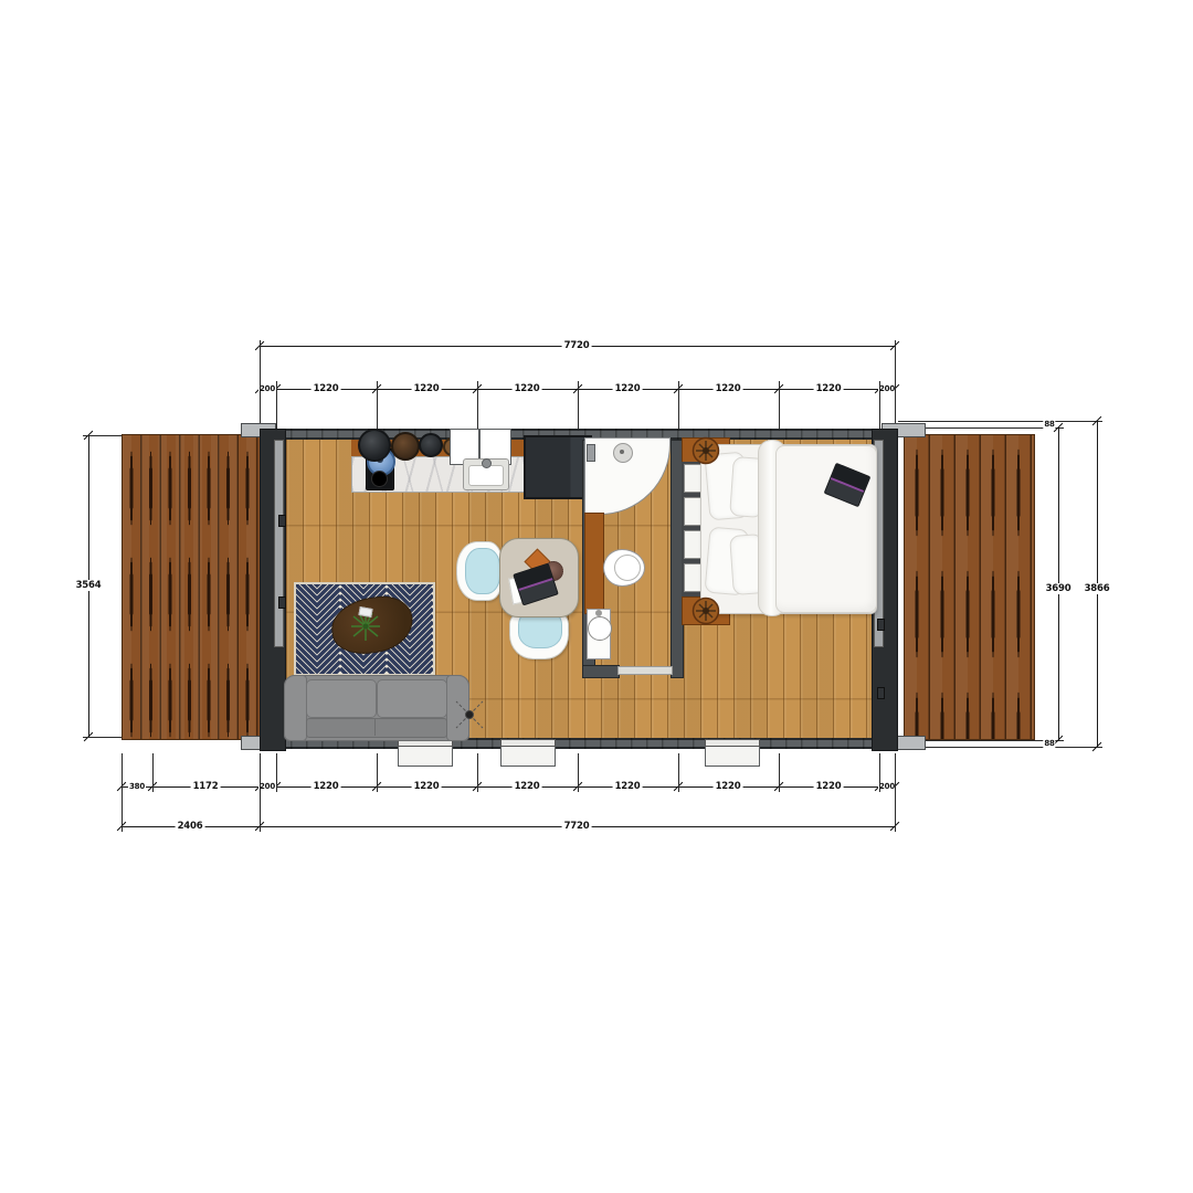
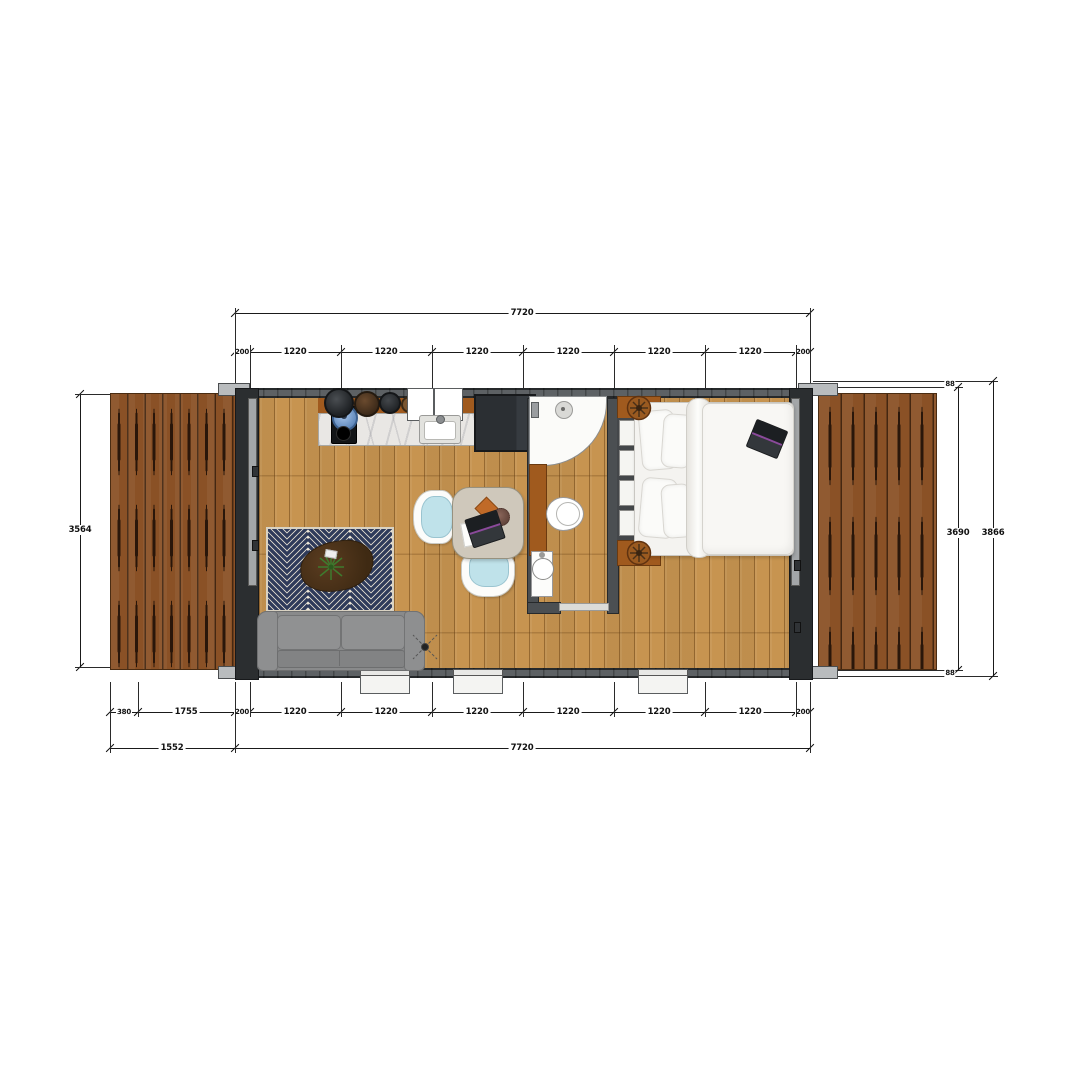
  7720
  200
  1220
  1220
  1220
  1220
  1220
  1220
  200
  3564
  3690
  3866
  88
  88
  380
- 1172
+ 1755
  200
  1220
  1220
  1220
  1220
  1220
  1220
  200
- 2406
+ 1552
  7720
